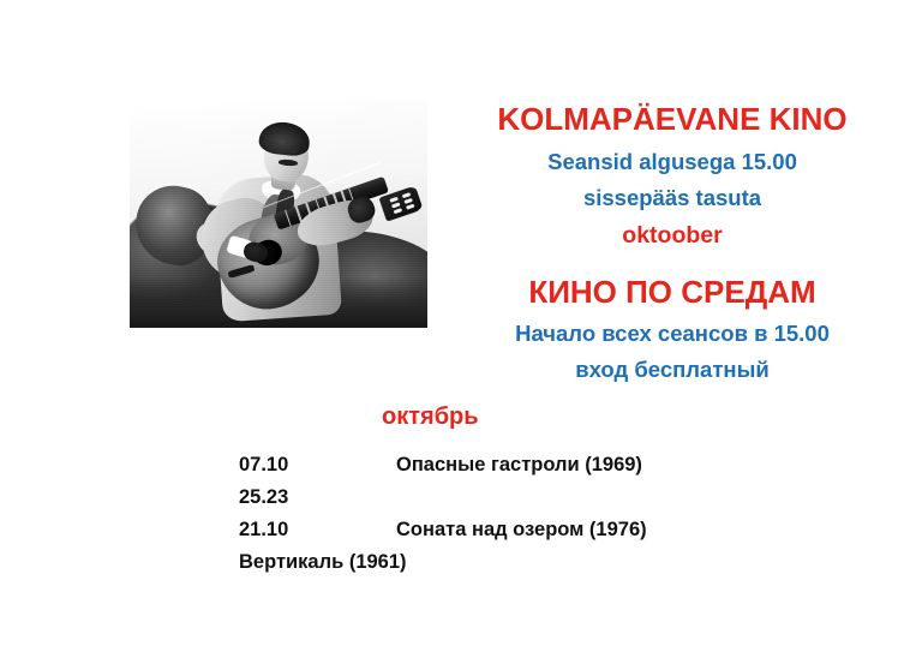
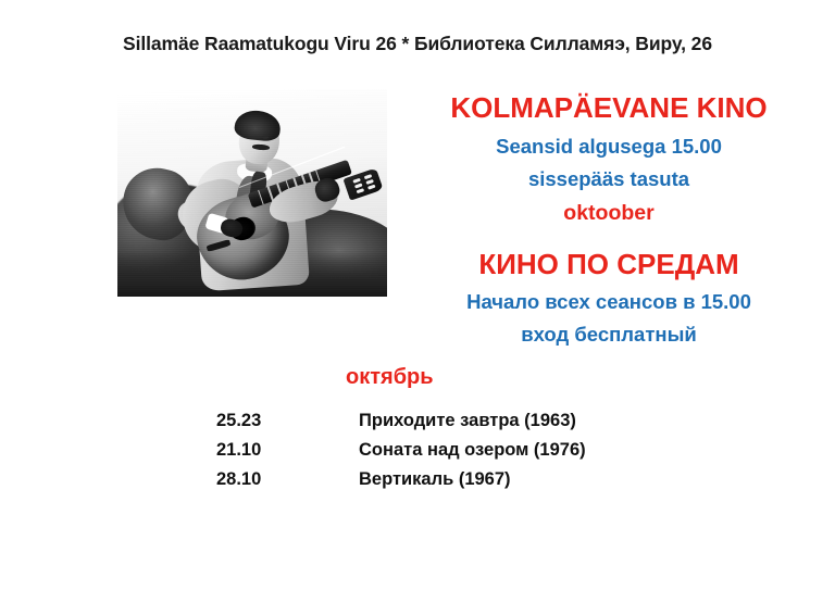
+ Sillamäe Raamatukogu Viru 26 * Библиотека Силламяэ, Виру, 26
  KOLMAPÄEVANE KINO
  Seansid algusega 15.00
  sissepääs tasuta
  oktoober
  КИНО ПО СРЕДАМ
  Начало всех сеансов в 15.00
  вход бесплатный
  октябрь
- 07.10
- Опасные гастроли (1969)
  25.23
+ Приходите завтра (1963)
  21.10
  Соната над озером (1976)
+ 28.10
- Вертикаль (1961)
+ Вертикаль (1967)
